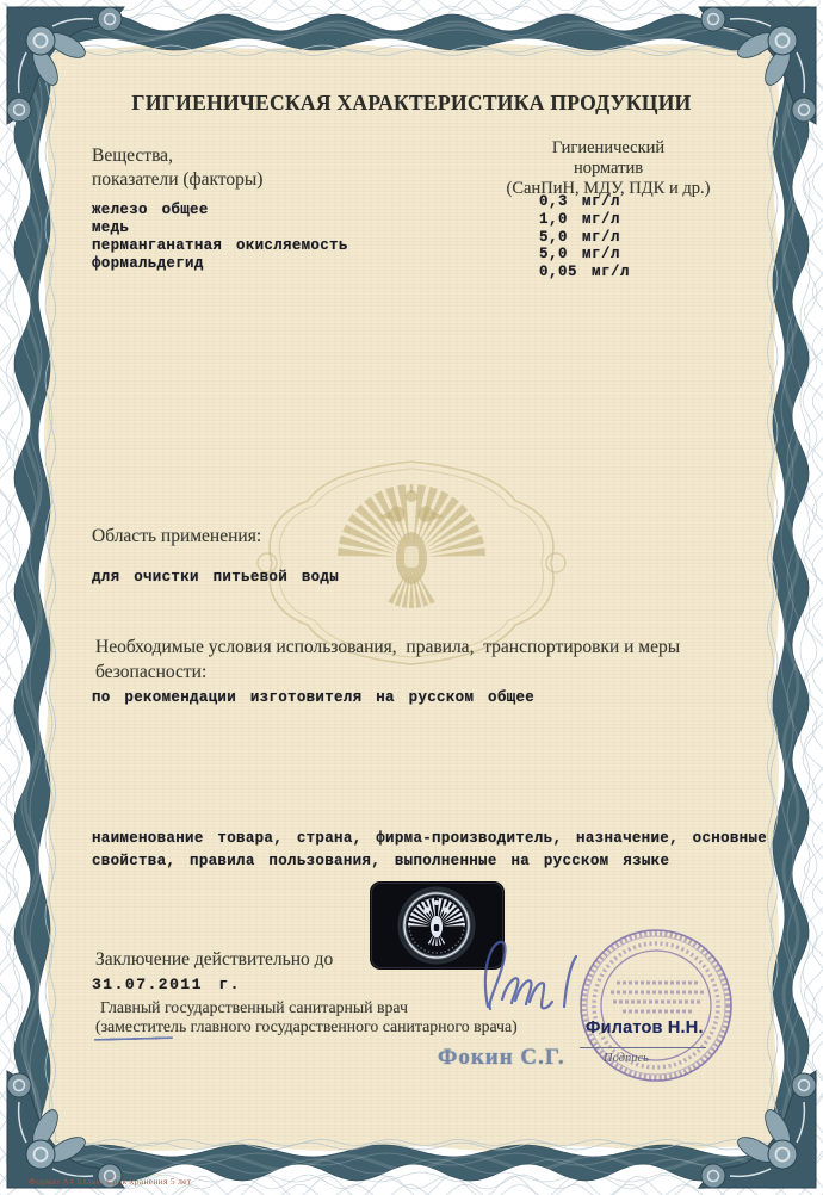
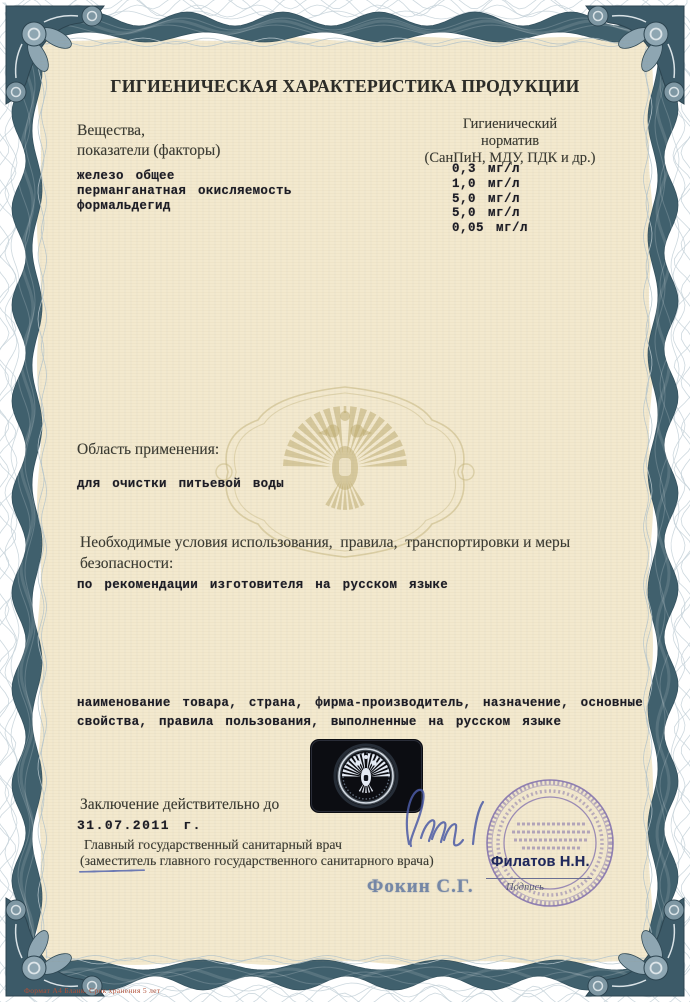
  ГИГИЕНИЧЕСКАЯ ХАРАКТЕРИСТИКА ПРОДУКЦИИ
  Вещества,
  показатели (факторы)
  Гигиенический
  норматив
  (СанПиН, МДУ, ПДК и др.)
  железо общее
- медь
  перманганатная окисляемость
  формальдегид
  0,3 мг/л
  1,0 мг/л
  5,0 мг/л
  5,0 мг/л
  0,05 мг/л
  Область применения:
  для очистки питьевой воды
  Необходимые условия использования, правила, транспортировки и меры
  безопасности:
- по рекомендации изготовителя на русском общее
+ по рекомендации изготовителя на русском языке
  наименование товара, страна, фирма-производитель, назначение, основные
  свойства, правила пользования, выполненные на русском языке
  Заключение действительно до
  31.07.2011 г.
  Главный государственный санитарный врач
  (заместитель главного государственного санитарного врача)
  Филатов Н.Н.
  Подпись
  Фокин С.Г.
  Формат А4 Бланк. Срок хранения 5 лет
